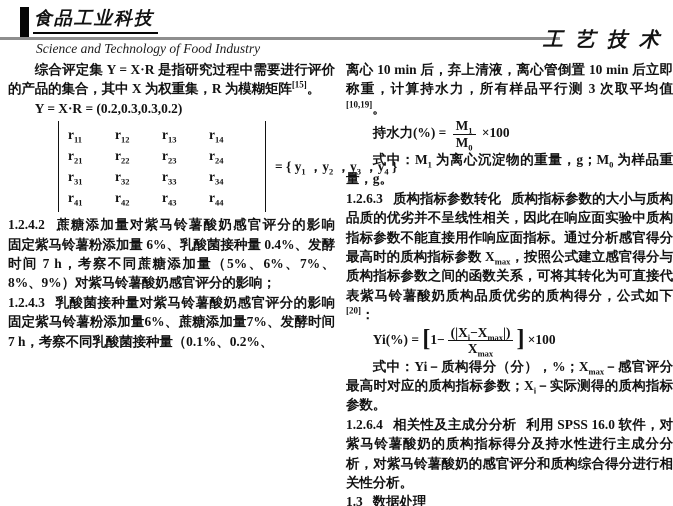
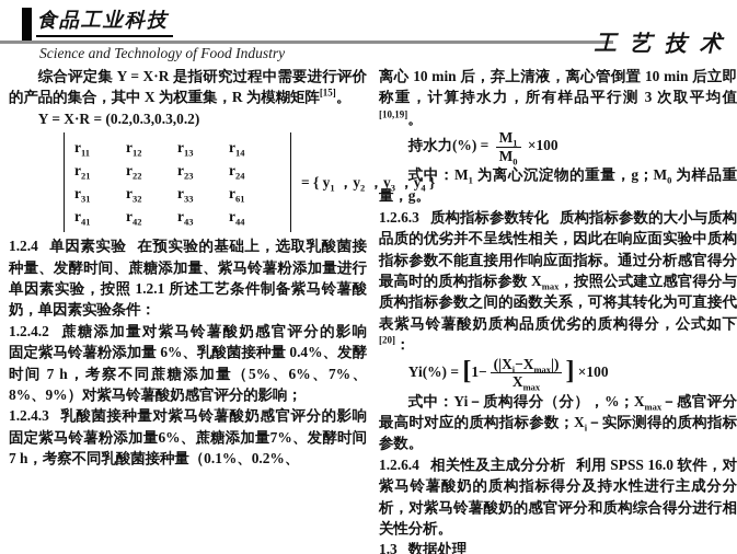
  食品工业科技
  Science and Technology of Food Industry
  工艺技术
  综合评定集 Y = X·R 是指研究过程中需要进行评价的产品的集合，其中 X 为权重集，R 为模糊矩阵[15]。
  Y = X·R = (0.2,0.3,0.3,0.2)
  r11
  r12
  r13
  r14
  r21
  r22
  r23
  r24
  r31
  r32
  r33
- r34
+ r61
  r41
  r42
  r43
  r44
  = { y1 ，y2 ，y3 ，y4 }
+ 1.2.4 单因素实验 在预实验的基础上，选取乳酸菌接种量、发酵时间、蔗糖添加量、紫马铃薯粉添加量进行单因素实验，按照 1.2.1 所述工艺条件制备紫马铃薯酸奶，单因素实验条件：
  1.2.4.2 蔗糖添加量对紫马铃薯酸奶感官评分的影响 固定紫马铃薯粉添加量 6%、乳酸菌接种量 0.4%、发酵时间 7 h，考察不同蔗糖添加量（5%、6%、7%、8%、9%）对紫马铃薯酸奶感官评分的影响；
  1.2.4.3 乳酸菌接种量对紫马铃薯酸奶感官评分的影响 固定紫马铃薯粉添加量6%、蔗糖添加量7%、发酵时间 7 h，考察不同乳酸菌接种量（0.1%、0.2%、
  离心 10 min 后，弃上清液，离心管倒置 10 min 后立即称重，计算持水力，所有样品平行测 3 次取平均值[10,19]。
  持水力(%) =
  M1
  M0
  ×100
  式中：M1 为离心沉淀物的重量，g；M0 为样品重量，g。
  1.2.6.3 质构指标参数转化 质构指标参数的大小与质构品质的优劣并不呈线性相关，因此在响应面实验中质构指标参数不能直接用作响应面指标。通过分析感官得分最高时的质构指标参数 Xmax，按照公式建立感官得分与质构指标参数之间的函数关系，可将其转化为可直接代表紫马铃薯酸奶质构品质优劣的质构得分，公式如下[20]：
  Yi(%) = [1−
  (|Xi−Xmax|)
  Xmax
  ] ×100
  式中：Yi－质构得分（分），%；Xmax－感官评分最高时对应的质构指标参数；Xi－实际测得的质构指标参数。
  1.2.6.4 相关性及主成分分析 利用 SPSS 16.0 软件，对紫马铃薯酸奶的质构指标得分及持水性进行主成分分析，对紫马铃薯酸奶的感官评分和质构综合得分进行相关性分析。
  1.3 数据处理
